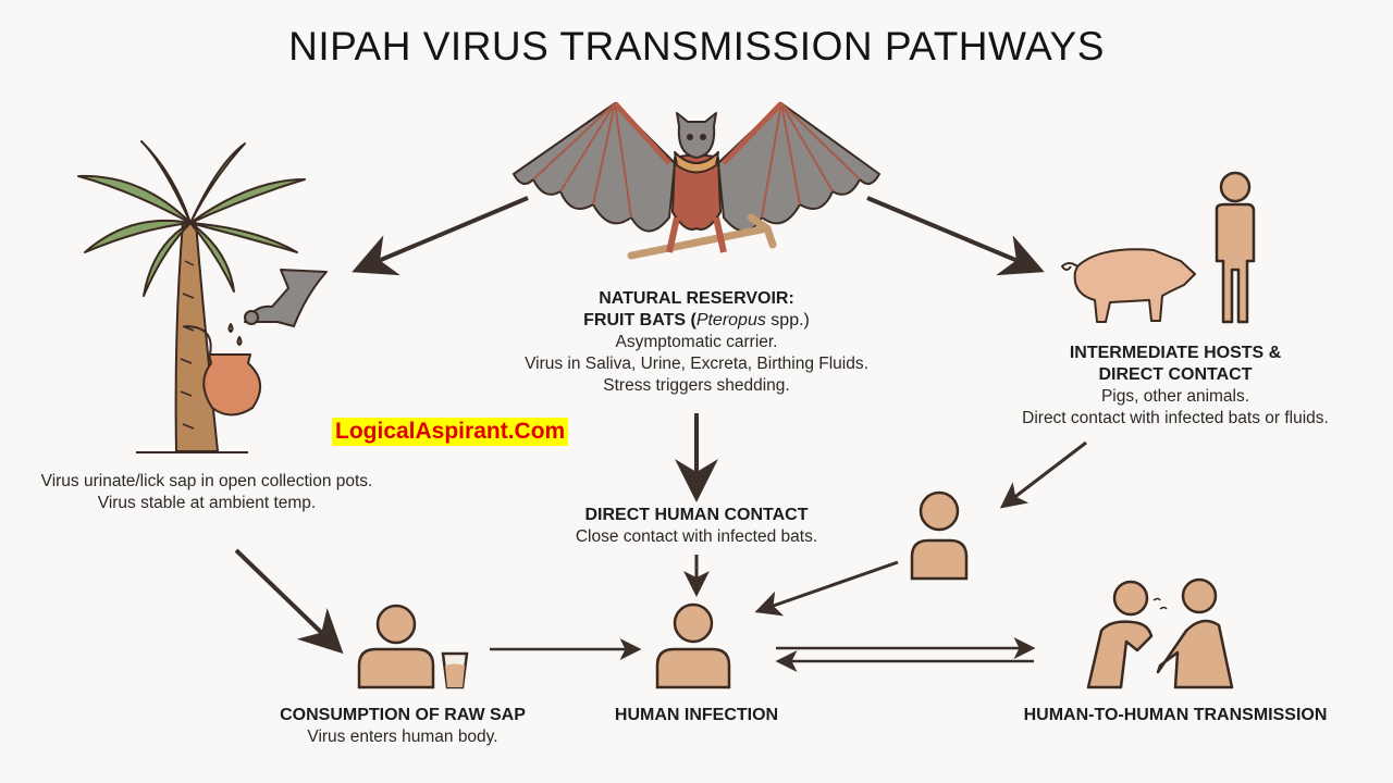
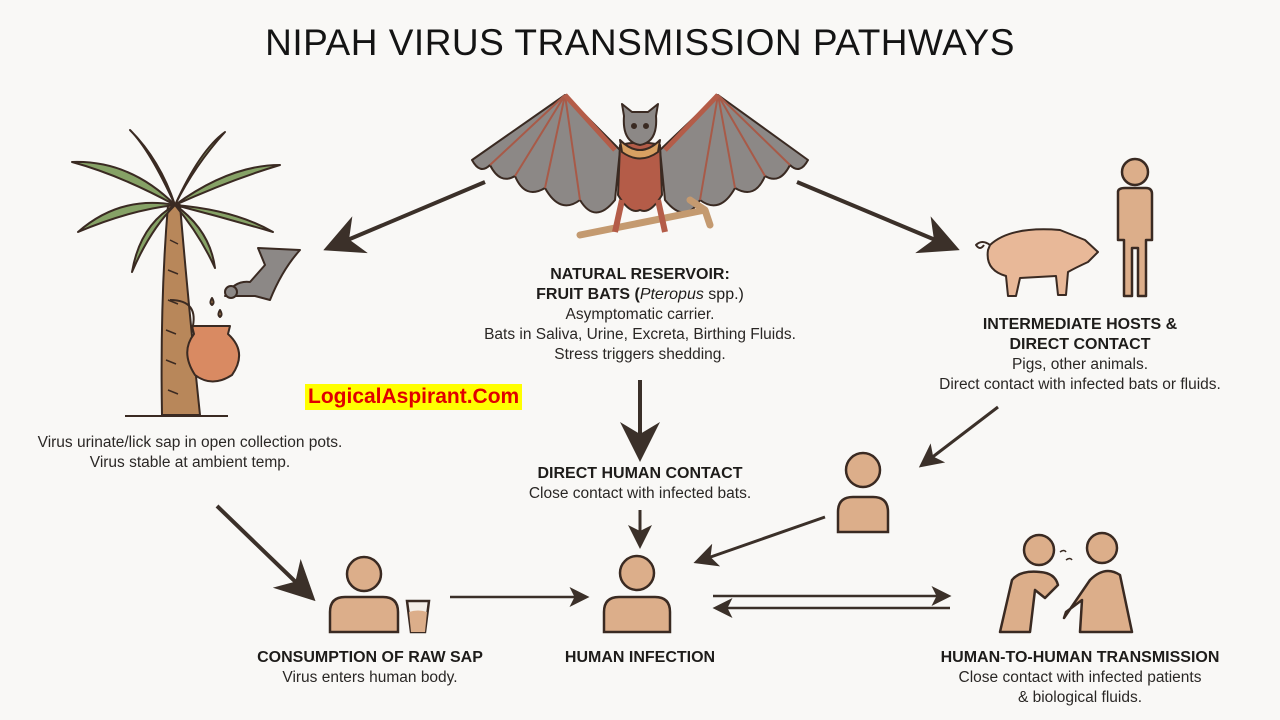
  NIPAH VIRUS TRANSMISSION PATHWAYS
  NATURAL RESERVOIR:
  FRUIT BATS (Pteropus spp.)
  Asymptomatic carrier.
- Virus in Saliva, Urine, Excreta, Birthing Fluids.
+ Bats in Saliva, Urine, Excreta, Birthing Fluids.
  Stress triggers shedding.
  INTERMEDIATE HOSTS &
  DIRECT CONTACT
  Pigs, other animals.
  Direct contact with infected bats or fluids.
  Virus urinate/lick sap in open collection pots.
  Virus stable at ambient temp.
  DIRECT HUMAN CONTACT
  Close contact with infected bats.
  CONSUMPTION OF RAW SAP
  Virus enters human body.
  HUMAN INFECTION
  HUMAN-TO-HUMAN TRANSMISSION
+ Close contact with infected patients
+ & biological fluids.
  LogicalAspirant.Com
